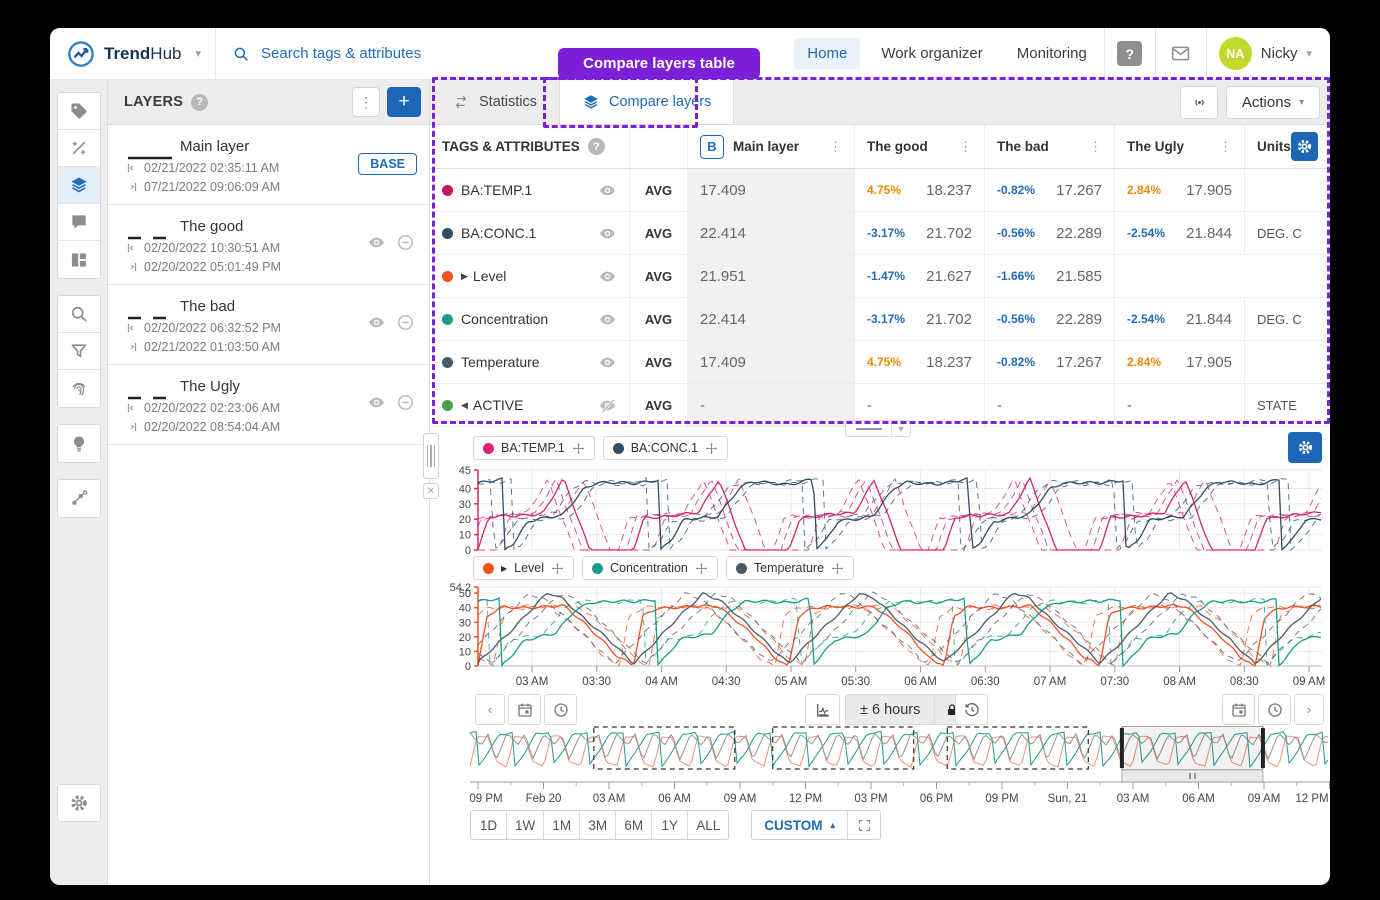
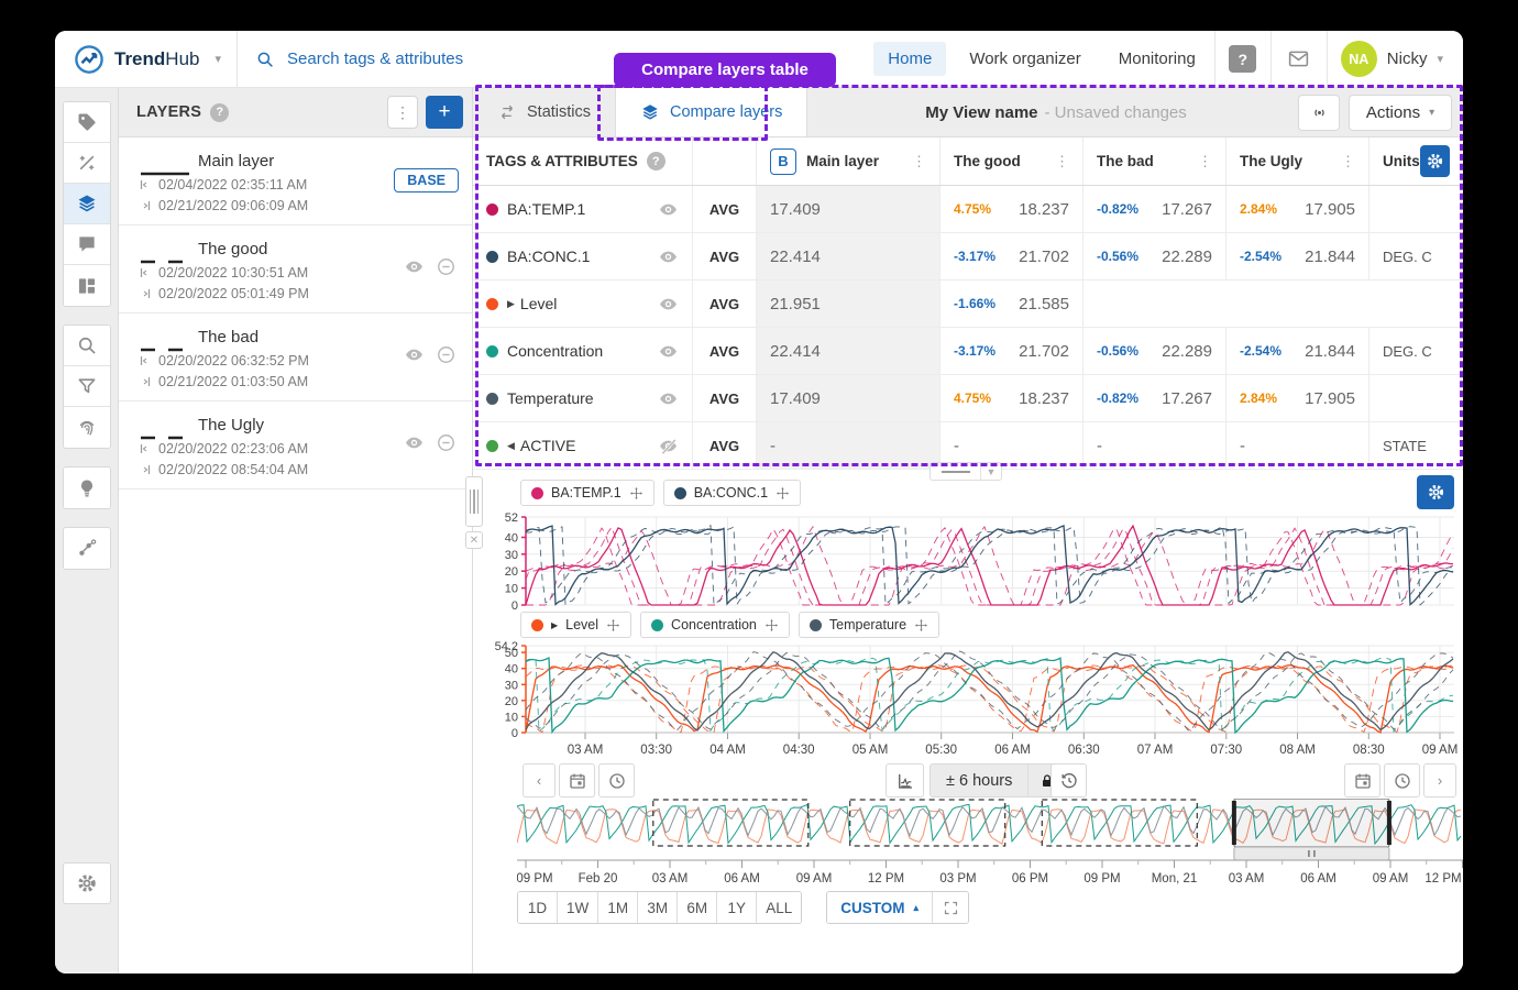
  TrendHub
  ▾
  Search tags & attributes
  Home
  Work organizer
  Monitoring
  ?
  NA
  Nicky
  ▾
  LAYERS
  ?
  ⋮
  +
  Main layer
- 02/21/2022 02:35:11 AM
+ 02/04/2022 02:35:11 AM
- 07/21/2022 09:06:09 AM
+ 02/21/2022 09:06:09 AM
  BASE
  The good
  02/20/2022 10:30:51 AM
  02/20/2022 05:01:49 PM
  The bad
  02/20/2022 06:32:52 PM
  02/21/2022 01:03:50 AM
  The Ugly
  02/20/2022 02:23:06 AM
  02/20/2022 08:54:04 AM
  Statistics
  Compare layers
+ My View name
+ - Unsaved changes
  Actions
  ▾
  TAGS & ATTRIBUTES
  ?
  B
  Main layer
  ⋮
  The good
  ⋮
  The bad
  ⋮
  The Ugly
  ⋮
  Units
  BA:TEMP.1
  AVG
  17.409
  4.75%
  18.237
  -0.82%
  17.267
  2.84%
  17.905
  BA:CONC.1
  AVG
  22.414
  -3.17%
  21.702
  -0.56%
  22.289
  -2.54%
  21.844
  DEG. C
  ▶
  Level
  AVG
  21.951
- -1.47%
- 21.627
  -1.66%
  21.585
  Concentration
  AVG
  22.414
  -3.17%
  21.702
  -0.56%
  22.289
  -2.54%
  21.844
  DEG. C
  Temperature
  AVG
  17.409
  4.75%
  18.237
  -0.82%
  17.267
  2.84%
  17.905
  ◀
  ACTIVE
  AVG
  -
  -
  -
  -
  STATE
  ▼
  ✕
  BA:TEMP.1
  BA:CONC.1
- 45
+ 52
  40
  30
  20
  10
  0
  ▶
  Level
  Concentration
  Temperature
  03 AM
  03:30
  04 AM
  04:30
  05 AM
  05:30
  06 AM
  06:30
  07 AM
  07:30
  08 AM
  08:30
  09 AM
  54.2
  50
  40
  30
  20
  10
  0
  ‹
  ± 6 hours
  ›
  09 PM
  Feb 20
  03 AM
  06 AM
  09 AM
  12 PM
  03 PM
  06 PM
  09 PM
- Sun, 21
+ Mon, 21
  03 AM
  06 AM
  09 AM
  12 PM
  1D
  1W
  1M
  3M
  6M
  1Y
  ALL
  CUSTOM
  ▴
  Compare layers table
